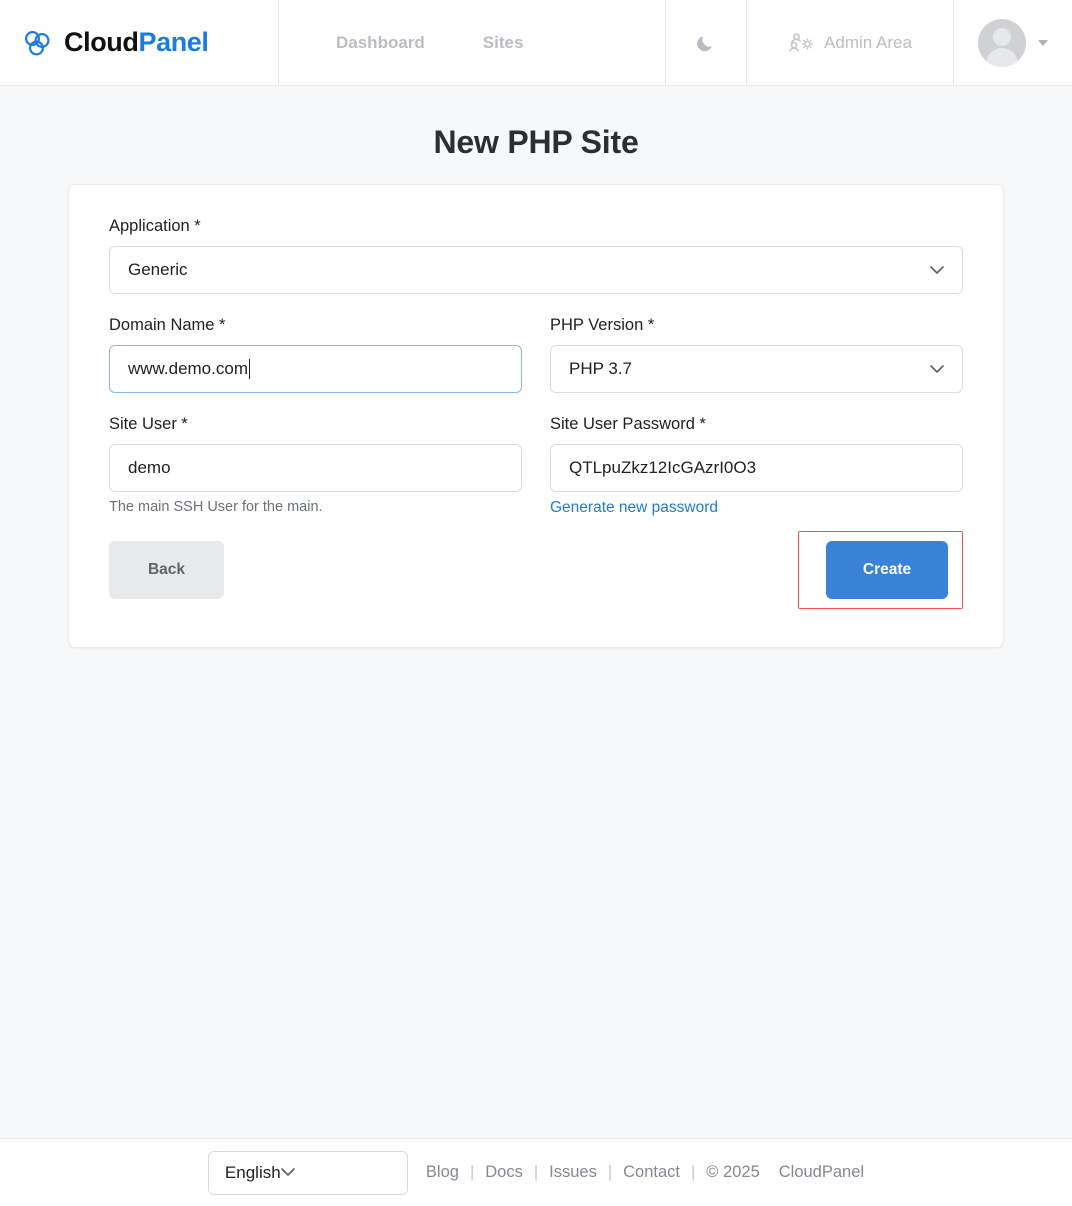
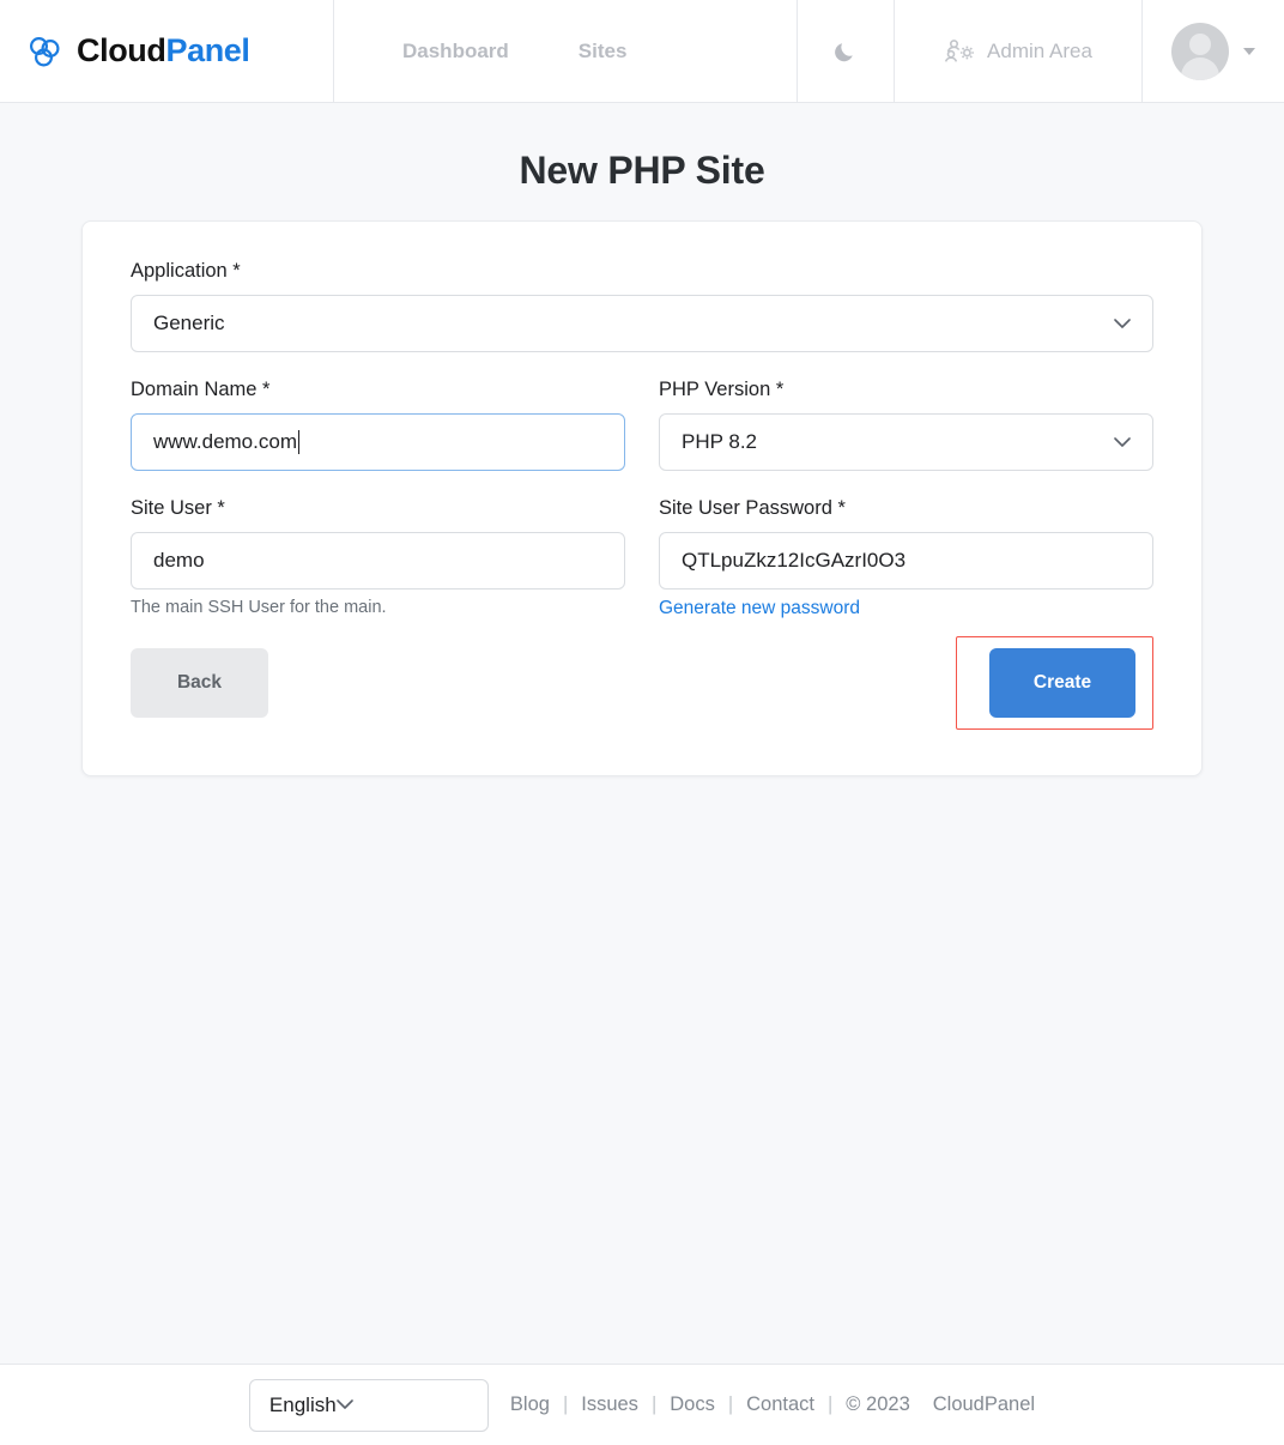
  CloudPanel
  Dashboard
  Sites
  Admin Area
  New PHP Site
  Application *
  Generic
  Domain Name *
  www.demo.com
  PHP Version *
- PHP 3.7
+ PHP 8.2
  Site User *
  demo
  The main SSH User for the main.
  Site User Password *
  QTLpuZkz12IcGAzrI0O3
  Generate new password
  Back
  Create
  English
  Blog
  |
- Docs
+ Issues
  |
- Issues
+ Docs
  |
  Contact
  |
- © 2025
+ © 2023
  CloudPanel
